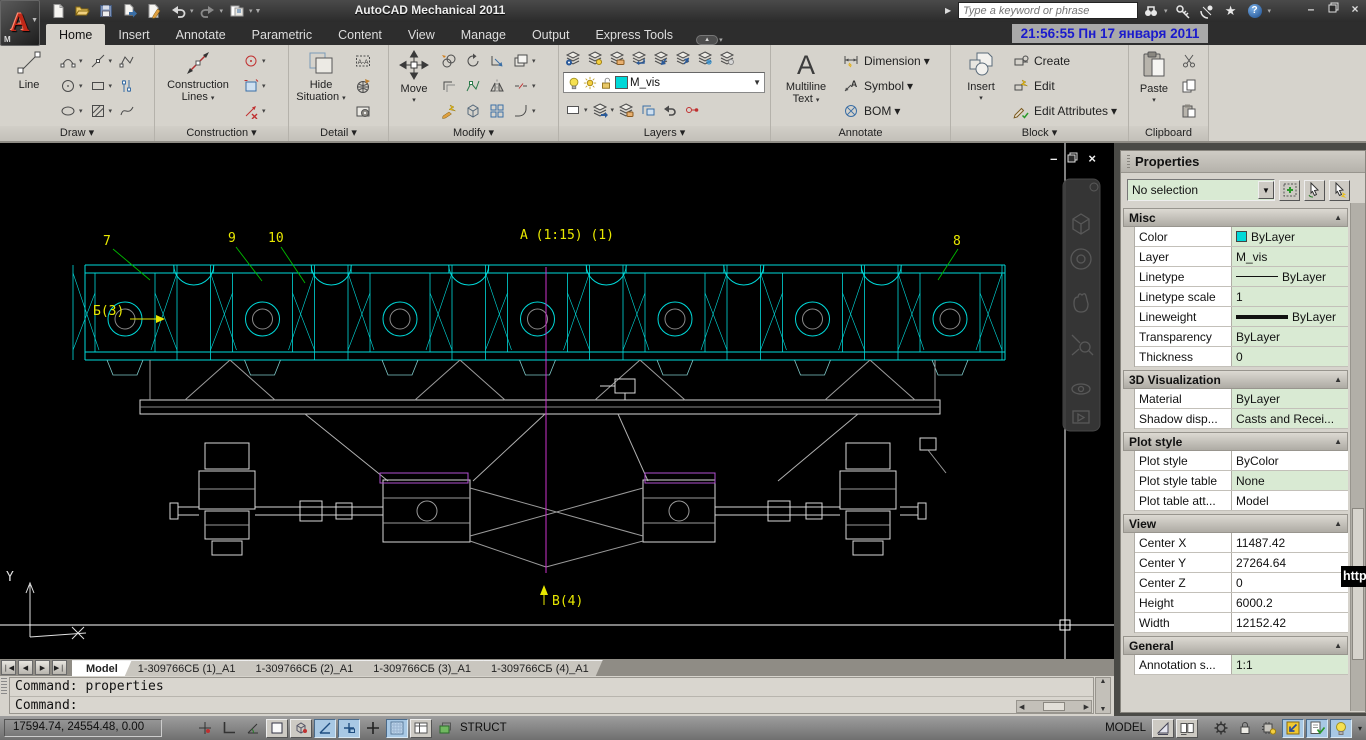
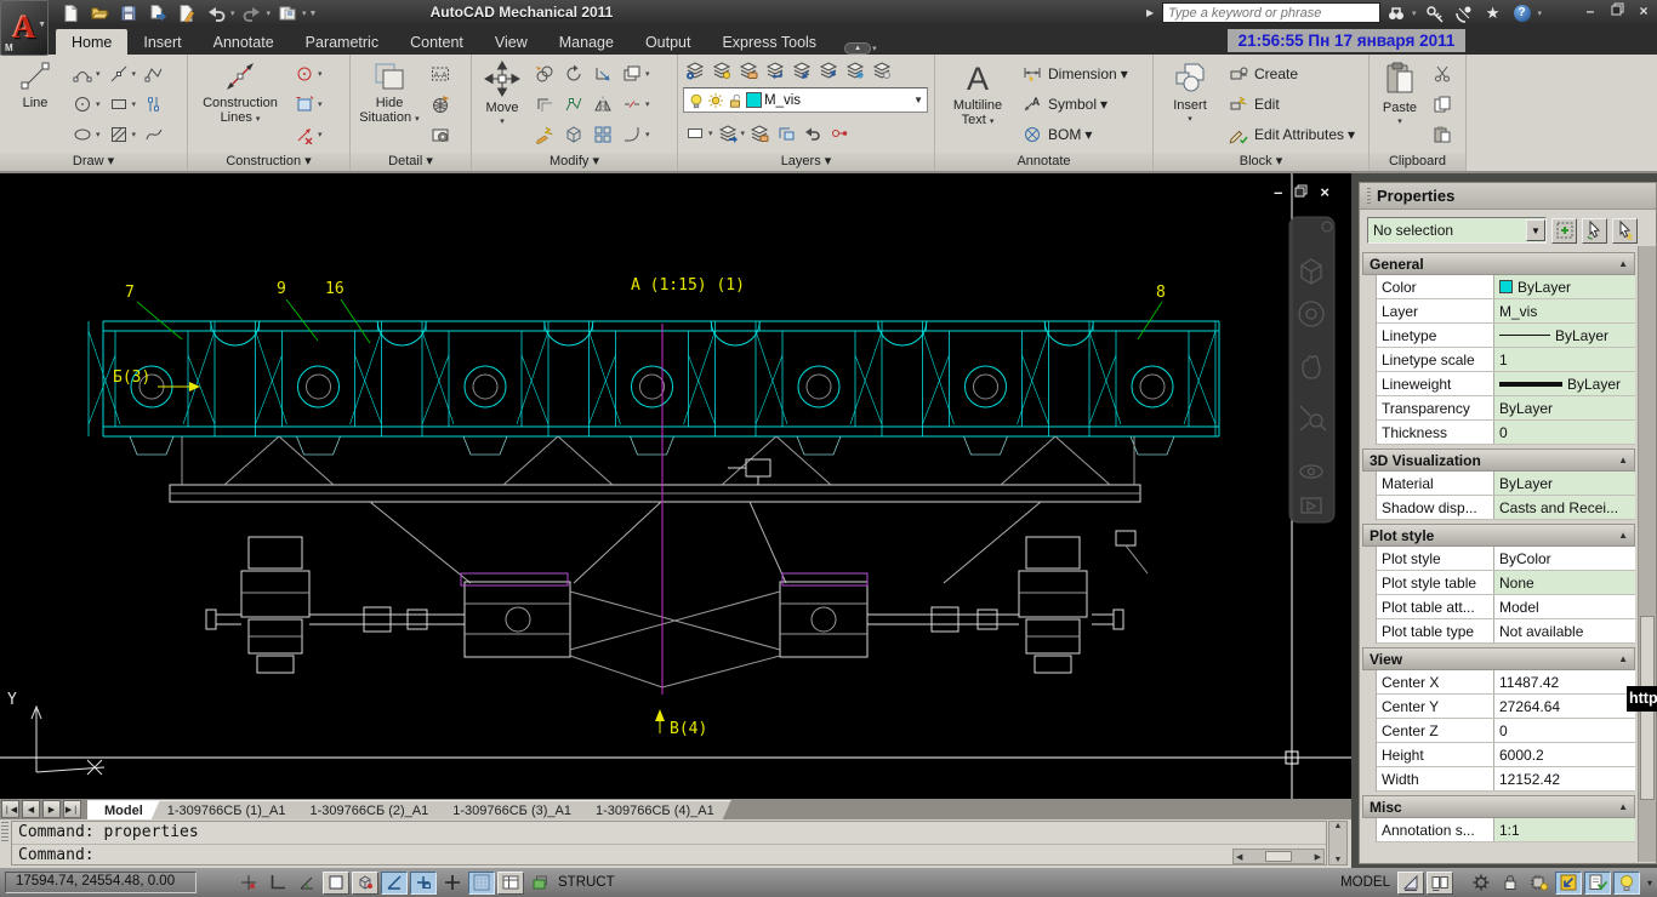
  A
  M
  AutoCAD Mechanical 2011
  ▶
  Type a keyword or phrase
  ★
  ?
  –
  ×
  Home
  Insert
  Annotate
  Parametric
  Content
  View
  Manage
  Output
  Express Tools
  21:56:55 Пн 17 января 2011
  Line
  Draw ▾
  Construction
  Lines
  Construction ▾
  Hide
  Situation
  Detail ▾
  Move
  Modify ▾
  M_vis
  ▼
  Layers ▾
  A
  Multiline
  Text
  Dimension
  ▾
  A
  Symbol
  ▾
  BOM
  ▾
  Annotate
  Insert
  Create
  Edit
  Edit Attributes
  ▾
  Block ▾
  Paste
  Clipboard
  7
  9
- 10
+ 16
  8
  A (1:15) (1)
  Б(3)
  В(4)
  Y
  –
  ×
  Model
  1-309766СБ (1)_A1
  1-309766СБ (2)_A1
  1-309766СБ (3)_A1
  1-309766СБ (4)_A1
  Command: properties
  Command:
  Properties
  No selection
  ▼
- Misc
+ General
  ▲
  Color
  ByLayer
  Layer
  M_vis
  Linetype
  ByLayer
  Linetype scale
  1
  Lineweight
  ByLayer
  Transparency
  ByLayer
  Thickness
  0
  3D Visualization
  ▲
  Material
  ByLayer
  Shadow disp...
  Casts and Recei...
  Plot style
  ▲
  Plot style
  ByColor
  Plot style table
  None
  Plot table att...
  Model
+ Plot table type
+ Not available
  View
  ▲
  Center X
  11487.42
  Center Y
  27264.64
  Center Z
  0
  Height
  6000.2
  Width
  12152.42
- General
+ Misc
  ▲
  Annotation s...
  1:1
  http
  17594.74, 24554.48, 0.00
  STRUCT
  MODEL
  ▾
